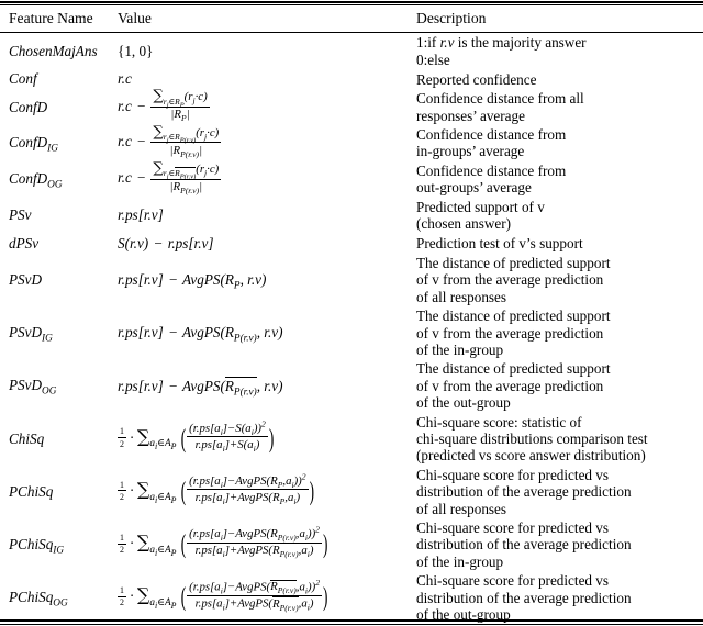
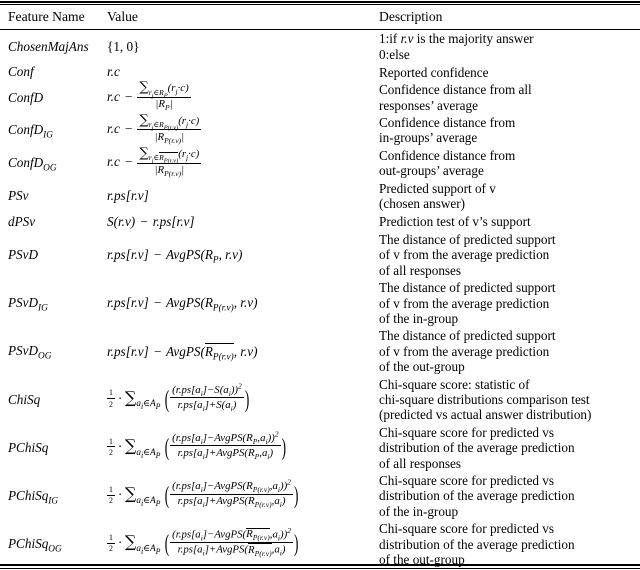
  Feature Name	Value	Description
  ChosenMajAns	{1, 0}	1:if r.v is the majority answer0:else
  Conf	r.c	Reported confidence
  ConfD	r.c − ∑r ∈R (rj·c)|RP|	Confidence distance from allresponses’ average
  ConfDIG	r.c − ∑r ∈R (rj·c)|RP(r.v)|	Confidence distance fromin-groups’ average
  ConfDOG	r.c − ∑r ∈R (rj·c)|RP(r.v)|	Confidence distance fromout-groups’ average
  PSv	r.ps[r.v]	Predicted support of v(chosen answer)
  dPSv	S(r.v) − r.ps[r.v]	Prediction test of v’s support
  PSvD	r.ps[r.v] − AvgPS(RP, r.v)	The distance of predicted supportof v from the average predictionof all responses
  PSvDIG	r.ps[r.v] − AvgPS(RP(r.v), r.v)	The distance of predicted supportof v from the average predictionof the in-group
  PSvDOG	r.ps[r.v] − AvgPS(RP(r.v), r.v)	The distance of predicted supportof v from the average predictionof the out-group
- ChiSq	12 · ∑ai∈AP ( (r.ps[ai]−S(ai))2r.ps[ai]+S(ai) )	Chi-square score: statistic ofchi-square distributions comparison test(predicted vs score answer distribution)
+ ChiSq	12 · ∑ai∈AP ( (r.ps[ai]−S(ai))2r.ps[ai]+S(ai) )	Chi-square score: statistic ofchi-square distributions comparison test(predicted vs actual answer distribution)
  PChiSq	12 · ∑ai∈AP ( (r.ps[ai]−AvgPS(RP,ai))2r.ps[ai]+AvgPS(RP,ai) )	Chi-square score for predicted vsdistribution of the average predictionof all responses
  PChiSqIG	12 · ∑ai∈AP ( (r.ps[ai]−AvgPS(RP(r.v),ai))2r.ps[ai]+AvgPS(RP(r.v),ai) )	Chi-square score for predicted vsdistribution of the average predictionof the in-group
  PChiSqOG	12 · ∑ai∈AP ( (r.ps[ai]−AvgPS(RP(r.v),ai))2r.ps[ai]+AvgPS(RP(r.v),ai))	Chi-square score for predicted vsdistribution of the average predictionof the out-group
